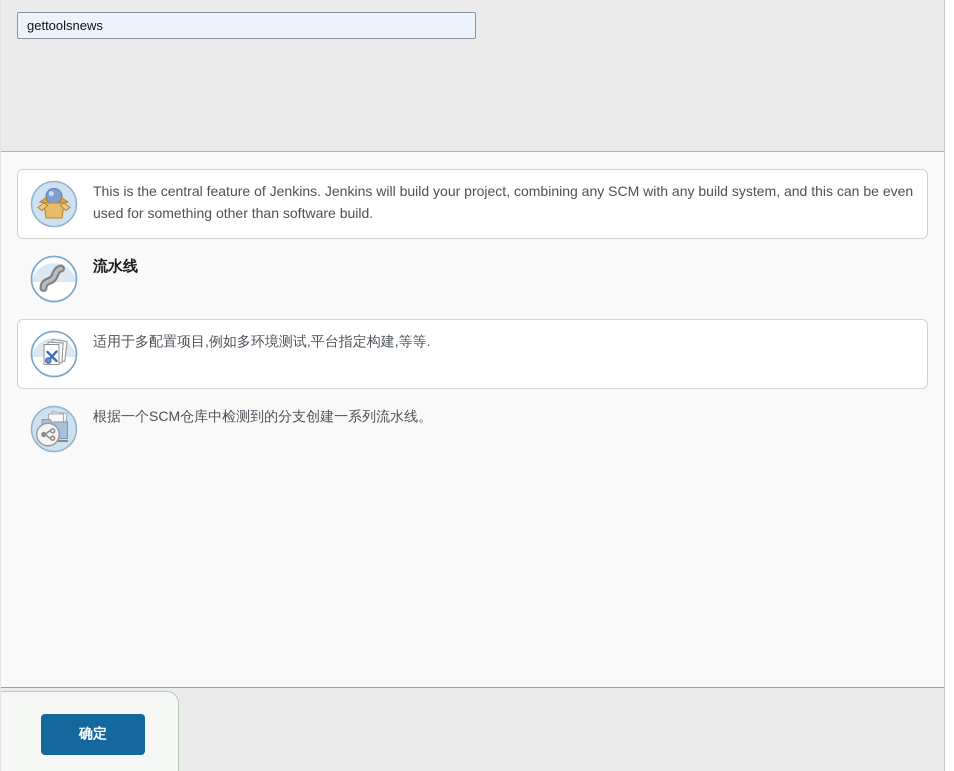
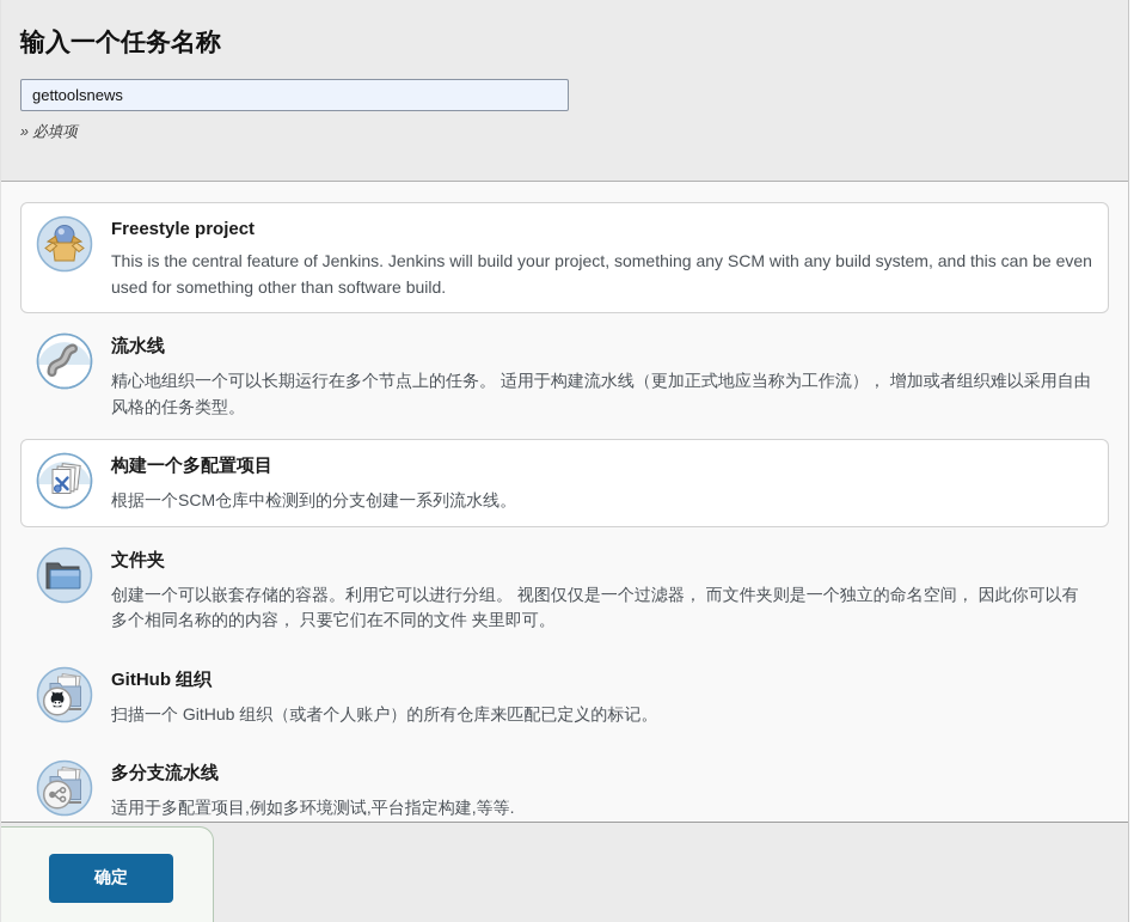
+ 输入一个任务名称
  gettoolsnews
+ » 必填项
+ Freestyle project
- This is the central feature of Jenkins. Jenkins will build your project, combining any SCM with any build system, and this can be even used for something other than software build.
+ This is the central feature of Jenkins. Jenkins will build your project, something any SCM with any build system, and this can be even used for something other than software build.
  流水线
+ 精心地组织一个可以长期运行在多个节点上的任务。 适用于构建流水线（更加正式地应当称为工作流）， 增加或者组织难以采用自由风格的任务类型。
+ 构建一个多配置项目
- 适用于多配置项目,例如多环境测试,平台指定构建,等等.
+ 根据一个SCM仓库中检测到的分支创建一系列流水线。
+ 文件夹
+ 创建一个可以嵌套存储的容器。利用它可以进行分组。 视图仅仅是一个过滤器， 而文件夹则是一个独立的命名空间， 因此你可以有多个相同名称的的内容， 只要它们在不同的文件 夹里即可。
+ GitHub 组织
+ 扫描一个 GitHub 组织（或者个人账户）的所有仓库来匹配已定义的标记。
+ 多分支流水线
- 根据一个SCM仓库中检测到的分支创建一系列流水线。
+ 适用于多配置项目,例如多环境测试,平台指定构建,等等.
  确定
